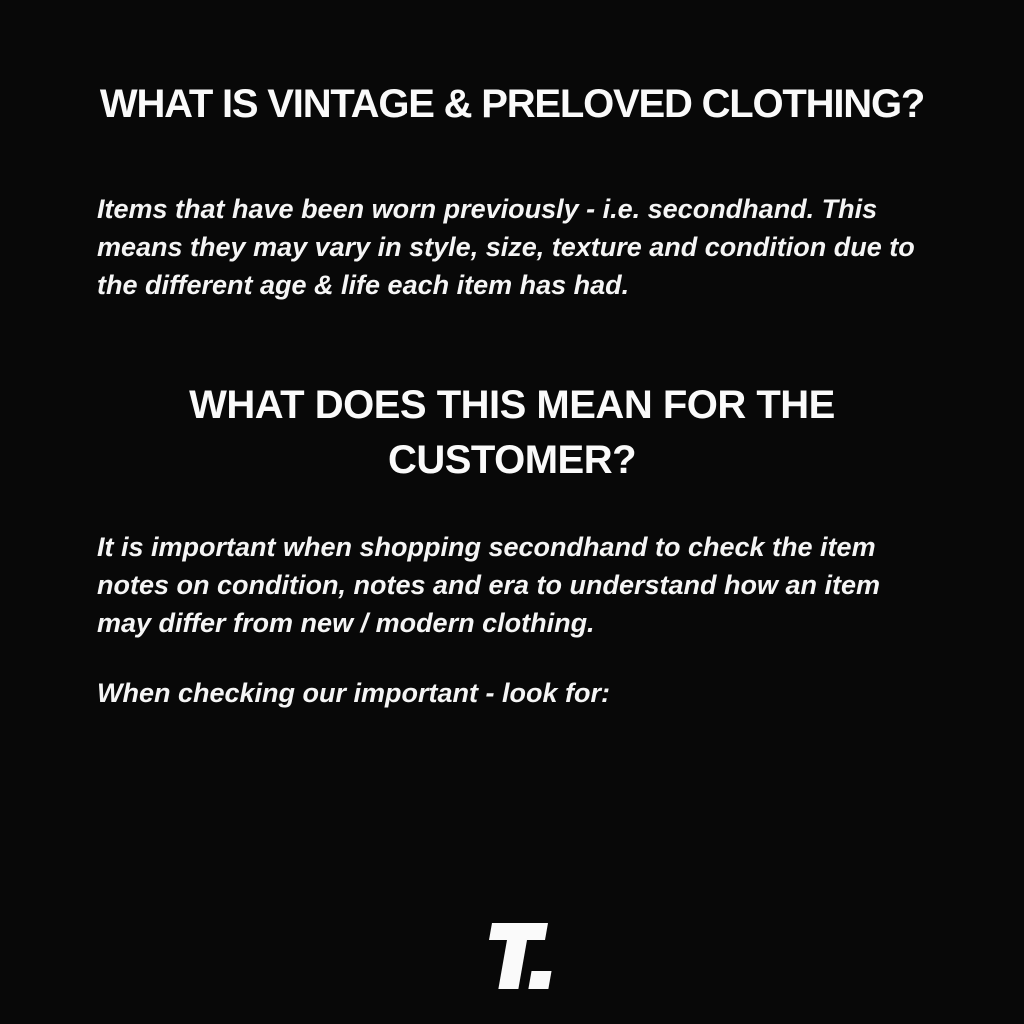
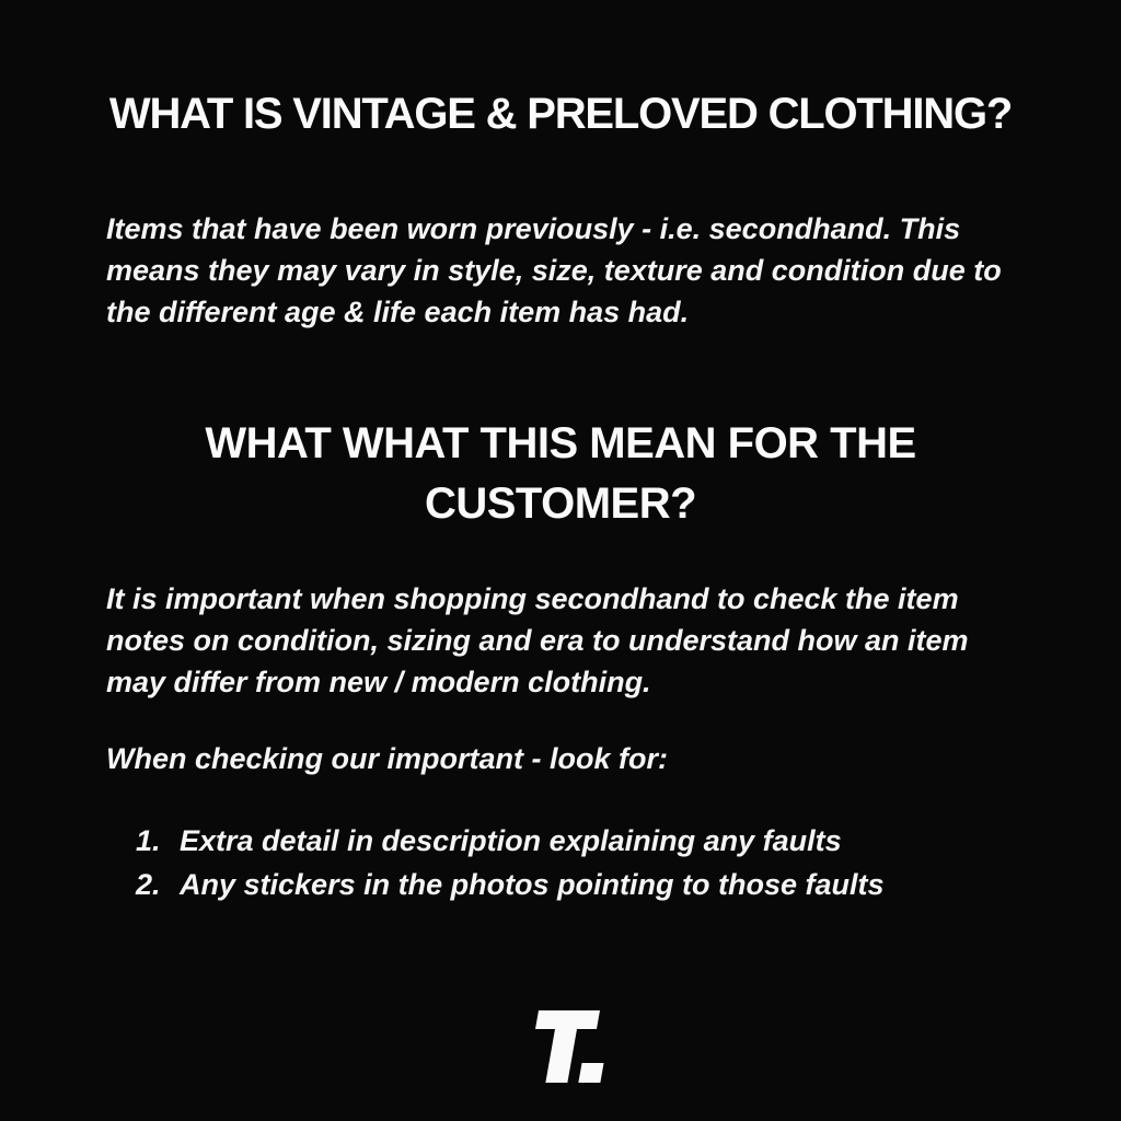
  WHAT IS VINTAGE & PRELOVED CLOTHING?
  Items that have been worn previously - i.e. secondhand. This means they may vary in style, size, texture and condition due to the different age & life each item has had.
- WHAT DOES THIS MEAN FOR THE CUSTOMER?
+ WHAT WHAT THIS MEAN FOR THE CUSTOMER?
- It is important when shopping secondhand to check the item notes on condition, notes and era to understand how an item may differ from new / modern clothing.
+ It is important when shopping secondhand to check the item notes on condition, sizing and era to understand how an item may differ from new / modern clothing.
  When checking our important - look for:
+ 1.
+ Extra detail in description explaining any faults
+ 2.
+ Any stickers in the photos pointing to those faults
